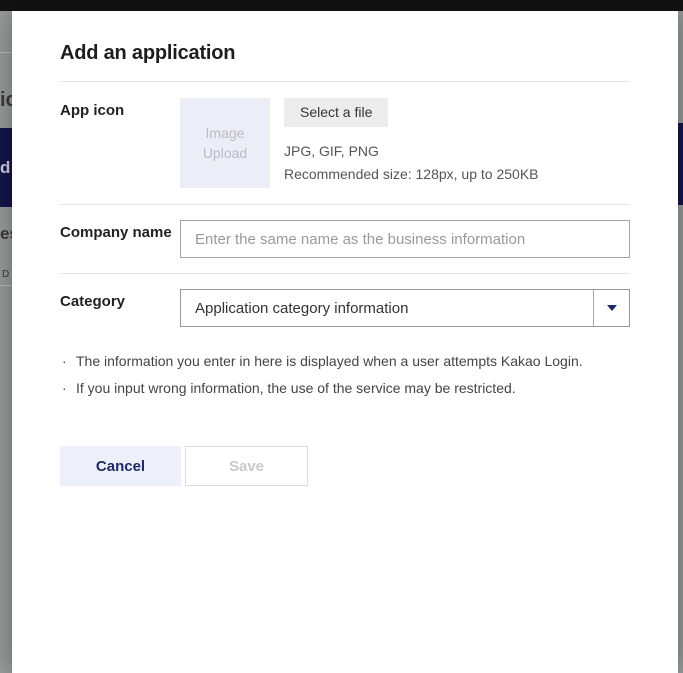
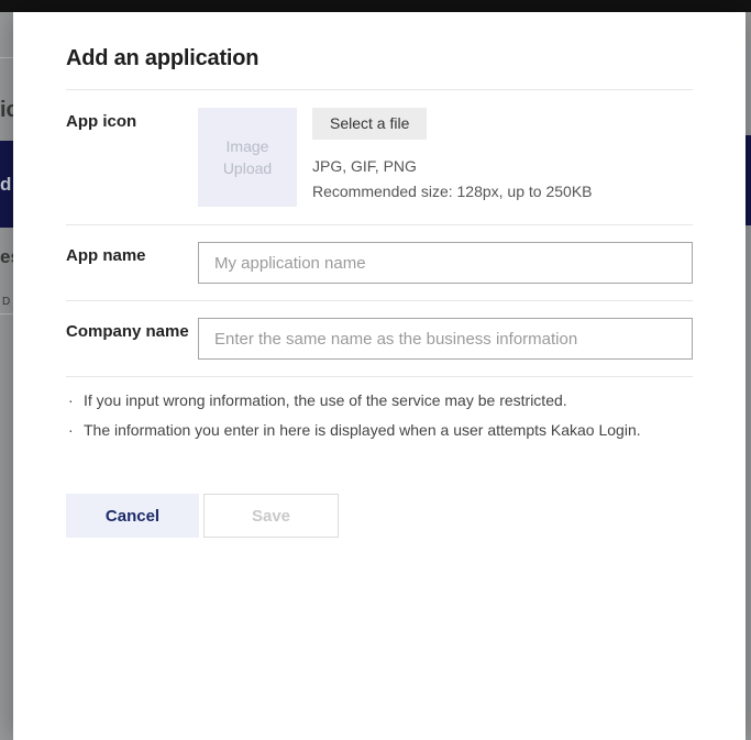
  d
  D
  Add an application
  App icon
  Image
  Upload
  Select a file
  JPG, GIF, PNG
  Recommended size: 128px, up to 250KB
+ App name
+ My application name
  Company name
  Enter the same name as the business information
- Category
- Application category information
  ·
- The information you enter in here is displayed when a user attempts Kakao Login.
+ If you input wrong information, the use of the service may be restricted.
  ·
- If you input wrong information, the use of the service may be restricted.
+ The information you enter in here is displayed when a user attempts Kakao Login.
  Cancel
  Save
